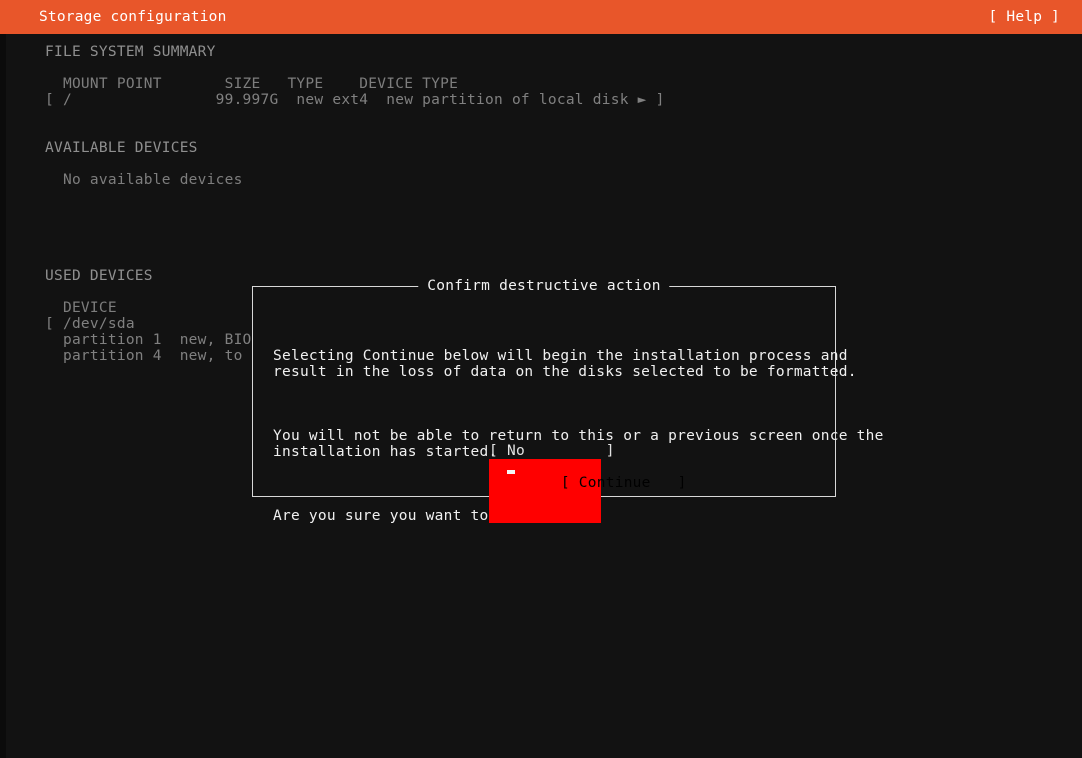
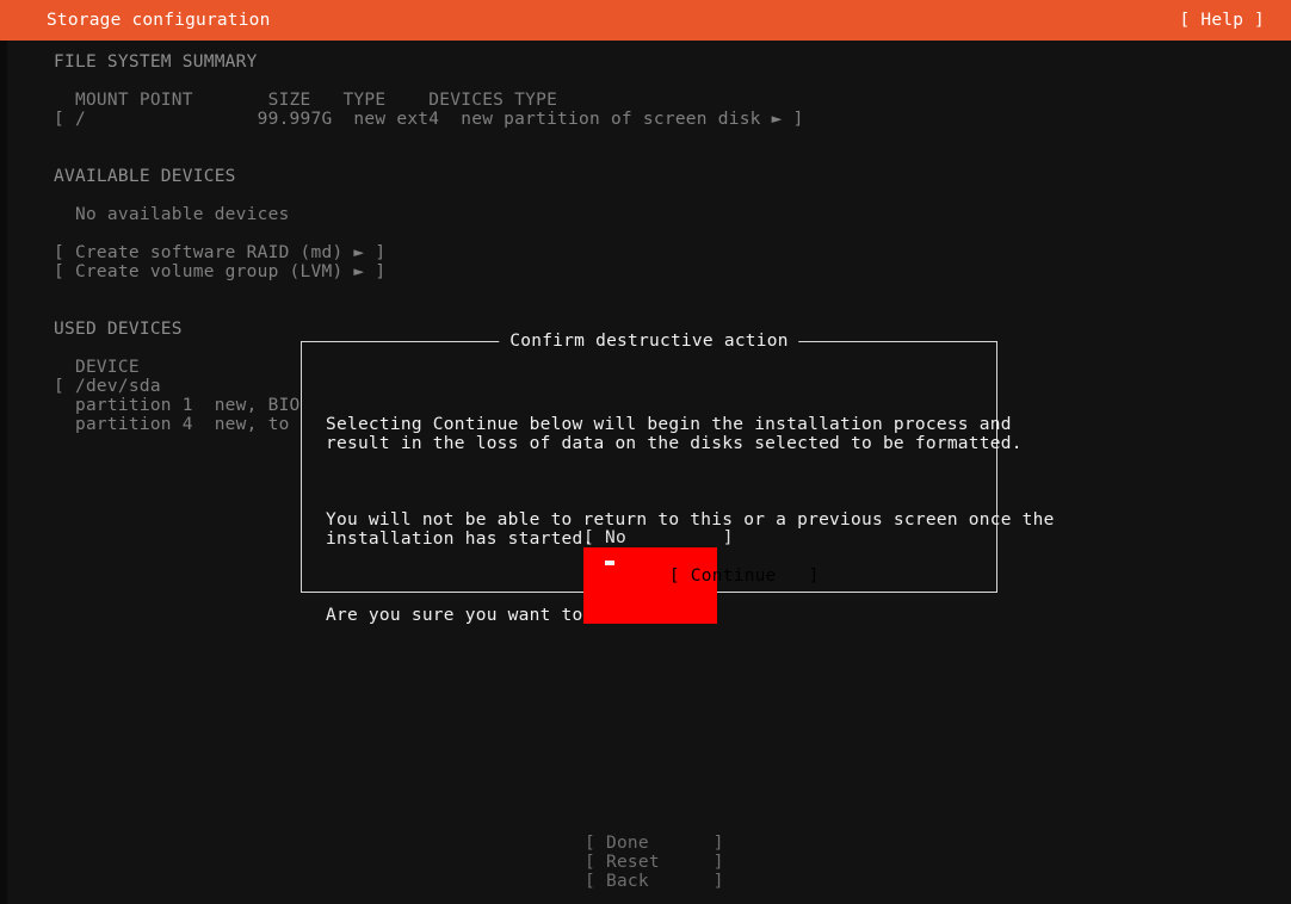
  Storage configuration
  [ Help ]
  FILE SYSTEM SUMMARY
- MOUNT POINT SIZE TYPE DEVICE TYPE
+ MOUNT POINT SIZE TYPE DEVICES TYPE
- [ / 99.997G new ext4 new partition of local disk ► ]
+ [ / 99.997G new ext4 new partition of screen disk ► ]
  AVAILABLE DEVICES
  No available devices
+ [ Create software RAID (md) ► ]
+ [ Create volume group (LVM) ► ]
  USED DEVICES
  DEVICE
  [ /dev/sda
  partition 1 new, BIO
  partition 4 new, to
  Confirm destructive action
  Selecting Continue below will begin the installation process and
  result in the loss of data on the disks selected to be formatted.
  You will not be able to return to this or a previous screen once the
  installation has started.
  [ No ]
  [ Continue ]
+ [ Done ]
+ [ Reset ]
+ [ Back ]
